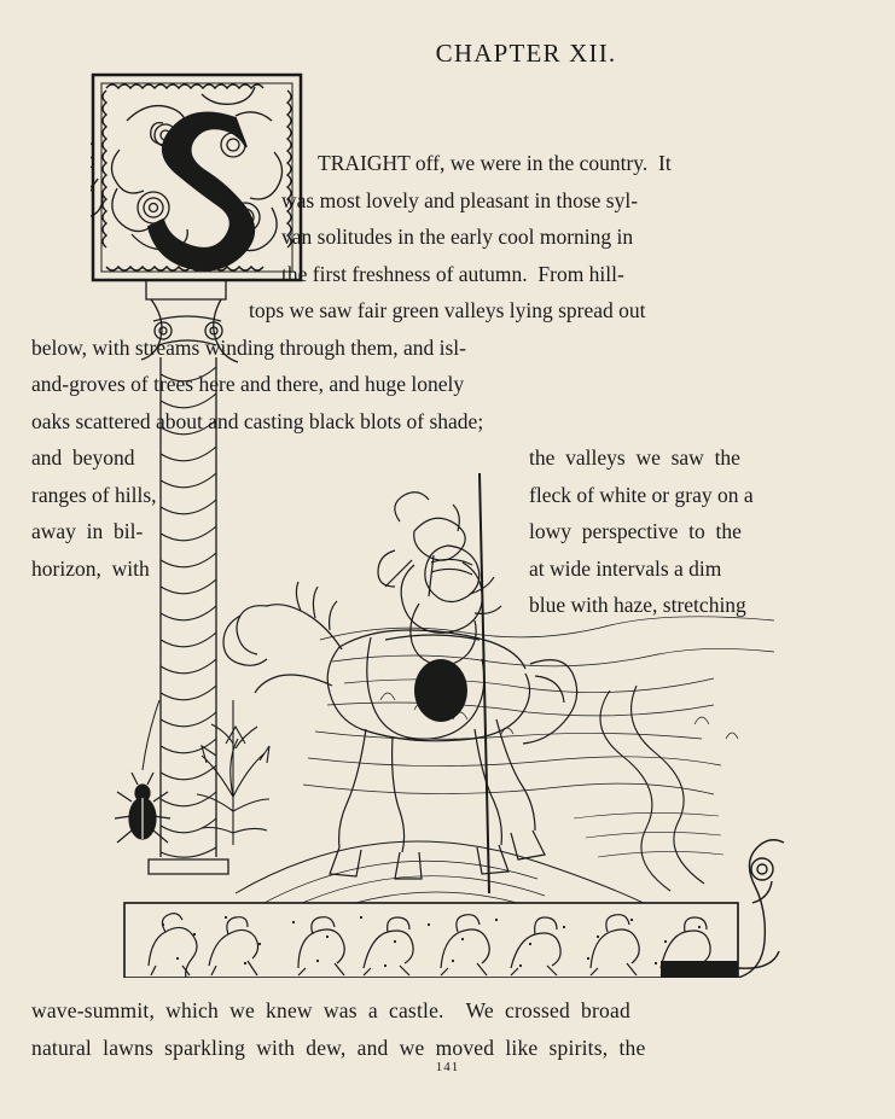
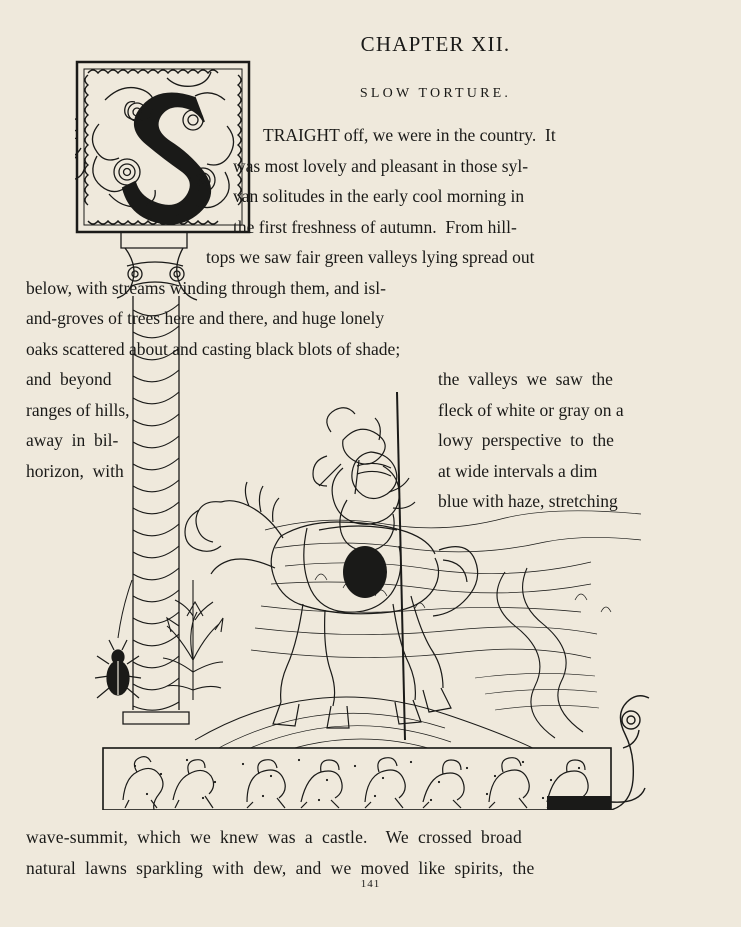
  CHAPTER XII.
+ SLOW TORTURE.
  TRAIGHT off, we were in the country. It
  was most lovely and pleasant in those syl-
  van solitudes in the early cool morning in
  the first freshness of autumn. From hill-
  tops we saw fair green valleys lying spread out
  below, with streams winding through them, and isl-
  and-groves of trees here and there, and huge lonely
  oaks scattered about and casting black blots of shade;
  and beyond
  the valleys we saw the
  ranges of hills,
  fleck of white or gray on a
  away in bil-
  lowy perspective to the
  horizon, with
  at wide intervals a dim
  blue with haze, stretching
  wave-summit, which we knew was a castle. We crossed broad
  natural lawns sparkling with dew, and we moved like spirits, the
  141
